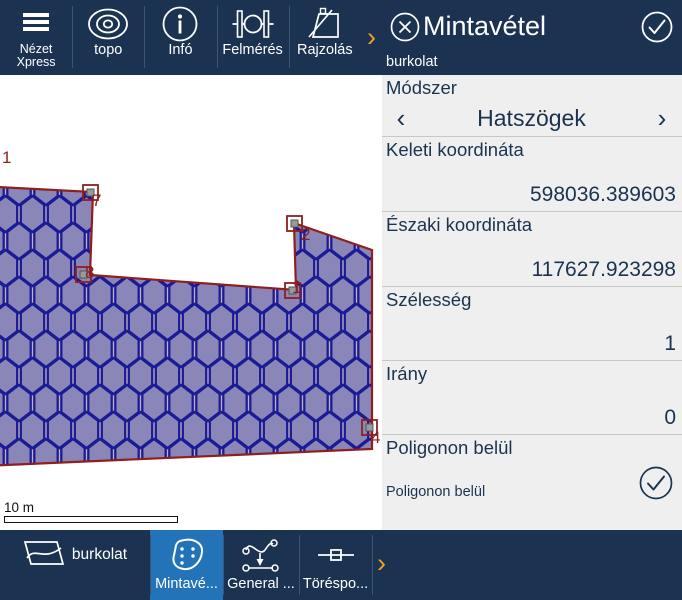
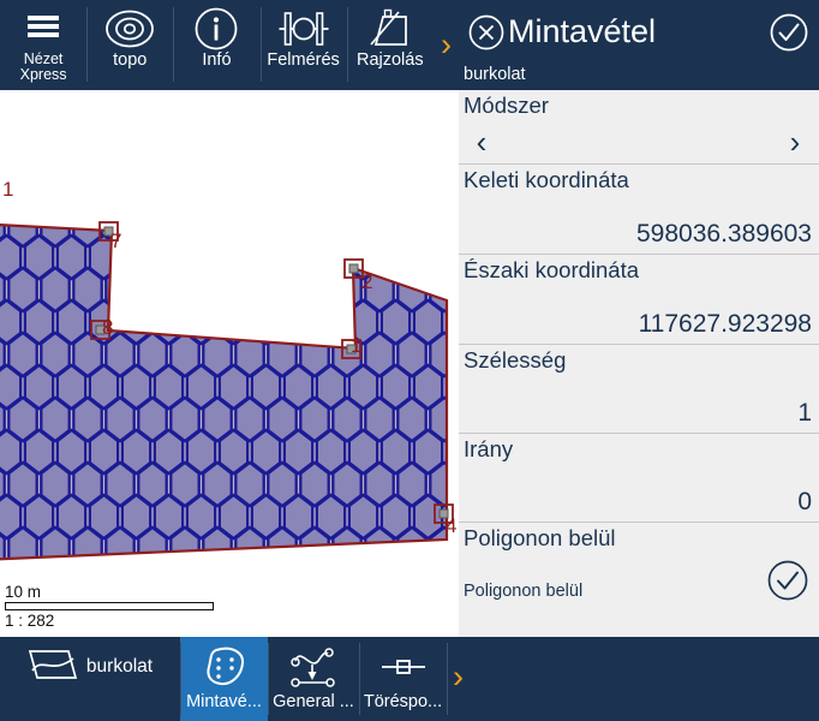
  Nézet
  Xpress
  topo
  Infó
  Felmérés
  Rajzolás
  ›
  1
  7
  8
  2
  1
  4
  10 m
+ 1 : 282
  Mintavétel
  burkolat
  Módszer
  ‹
- Hatszögek
  ›
  Keleti koordináta
  598036.389603
  Északi koordináta
  117627.923298
  Szélesség
  1
  Irány
  0
  Poligonon belül
  Poligonon belül
  burkolat
  Mintavé...
  General ...
  Töréspo...
  ›
